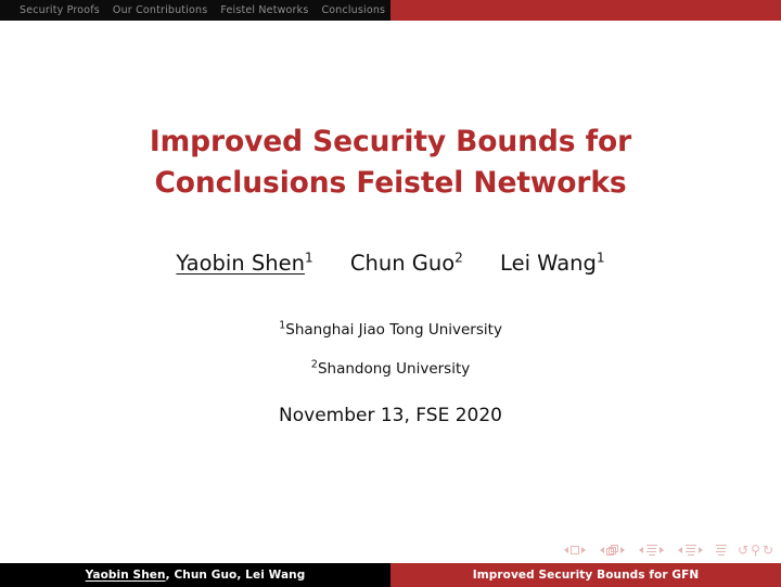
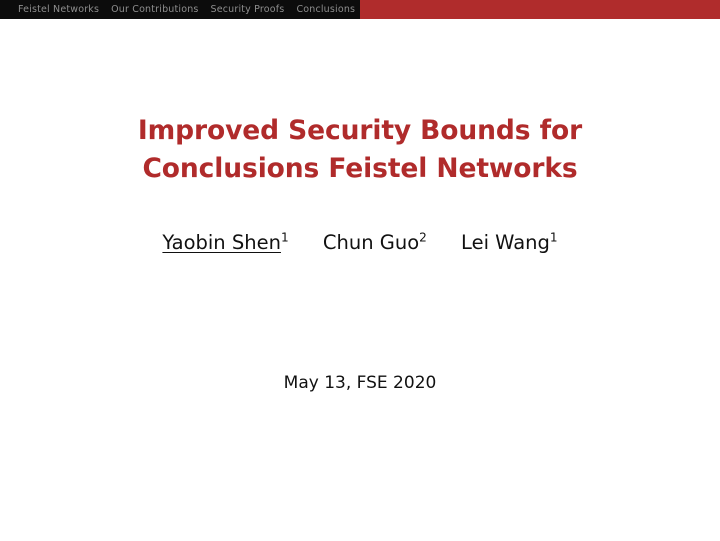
- Security Proofs
+ Feistel Networks
  Our Contributions
- Feistel Networks
+ Security Proofs
  Conclusions
  Improved Security Bounds for Conclusions Feistel Networks
  Yaobin Shen1 Chun Guo2 Lei Wang1
- 1Shanghai Jiao Tong University
- 2Shandong University
- November 13, FSE 2020
+ May 13, FSE 2020
- ↺
- ⚲
- ↻
- Yaobin Shen
- , Chun Guo, Lei Wang
- Improved Security Bounds for GFN
